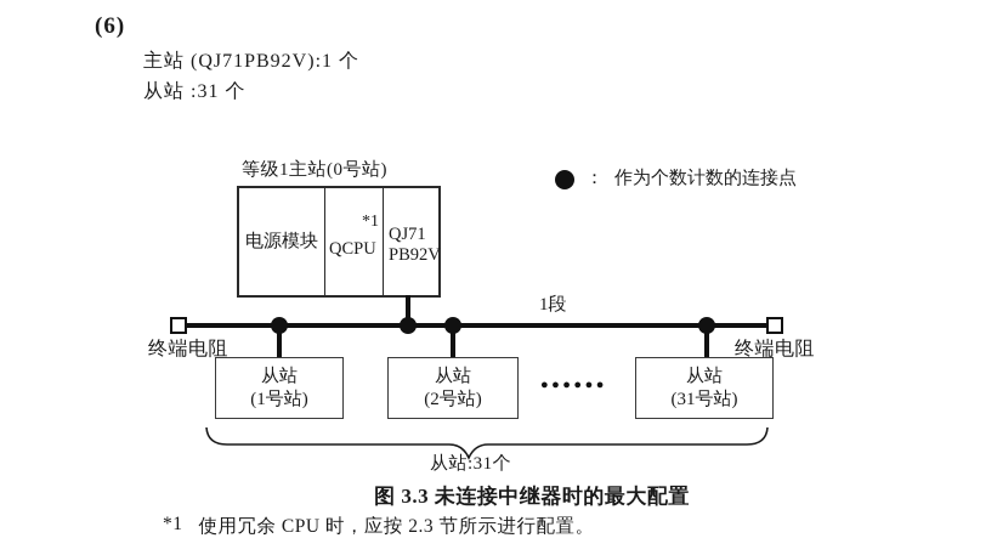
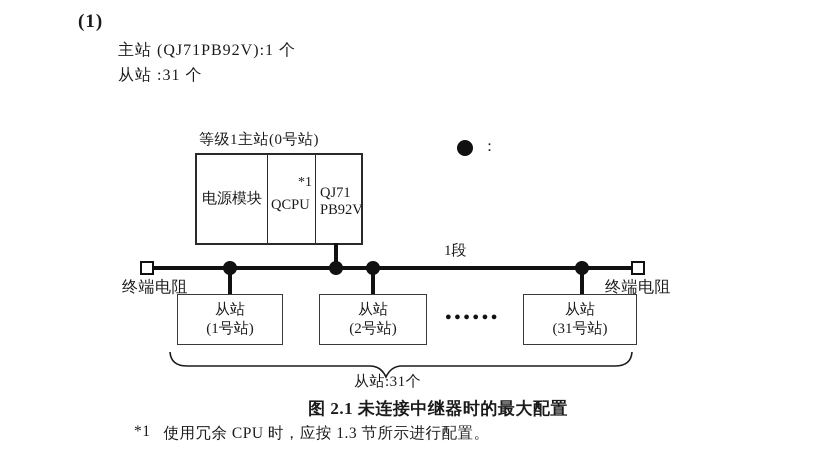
- (6)
+ (1)
  主站 (QJ71PB92V):1 个
  从站 :31 个
  等级1主站(0号站)
  电源模块
  *1
  QCPU
  QJ71
  PB92V
  ：
- 作为个数计数的连接点
  1段
  终端电阻
  终端电阻
  从站
  (1号站)
  从站
  (2号站)
  从站
  (31号站)
  ●●●●●●
  从站:31个
- 图 3.3 未连接中继器时的最大配置
+ 图 2.1 未连接中继器时的最大配置
  *1
- 使用冗余 CPU 时，应按 2.3 节所示进行配置。
+ 使用冗余 CPU 时，应按 1.3 节所示进行配置。
